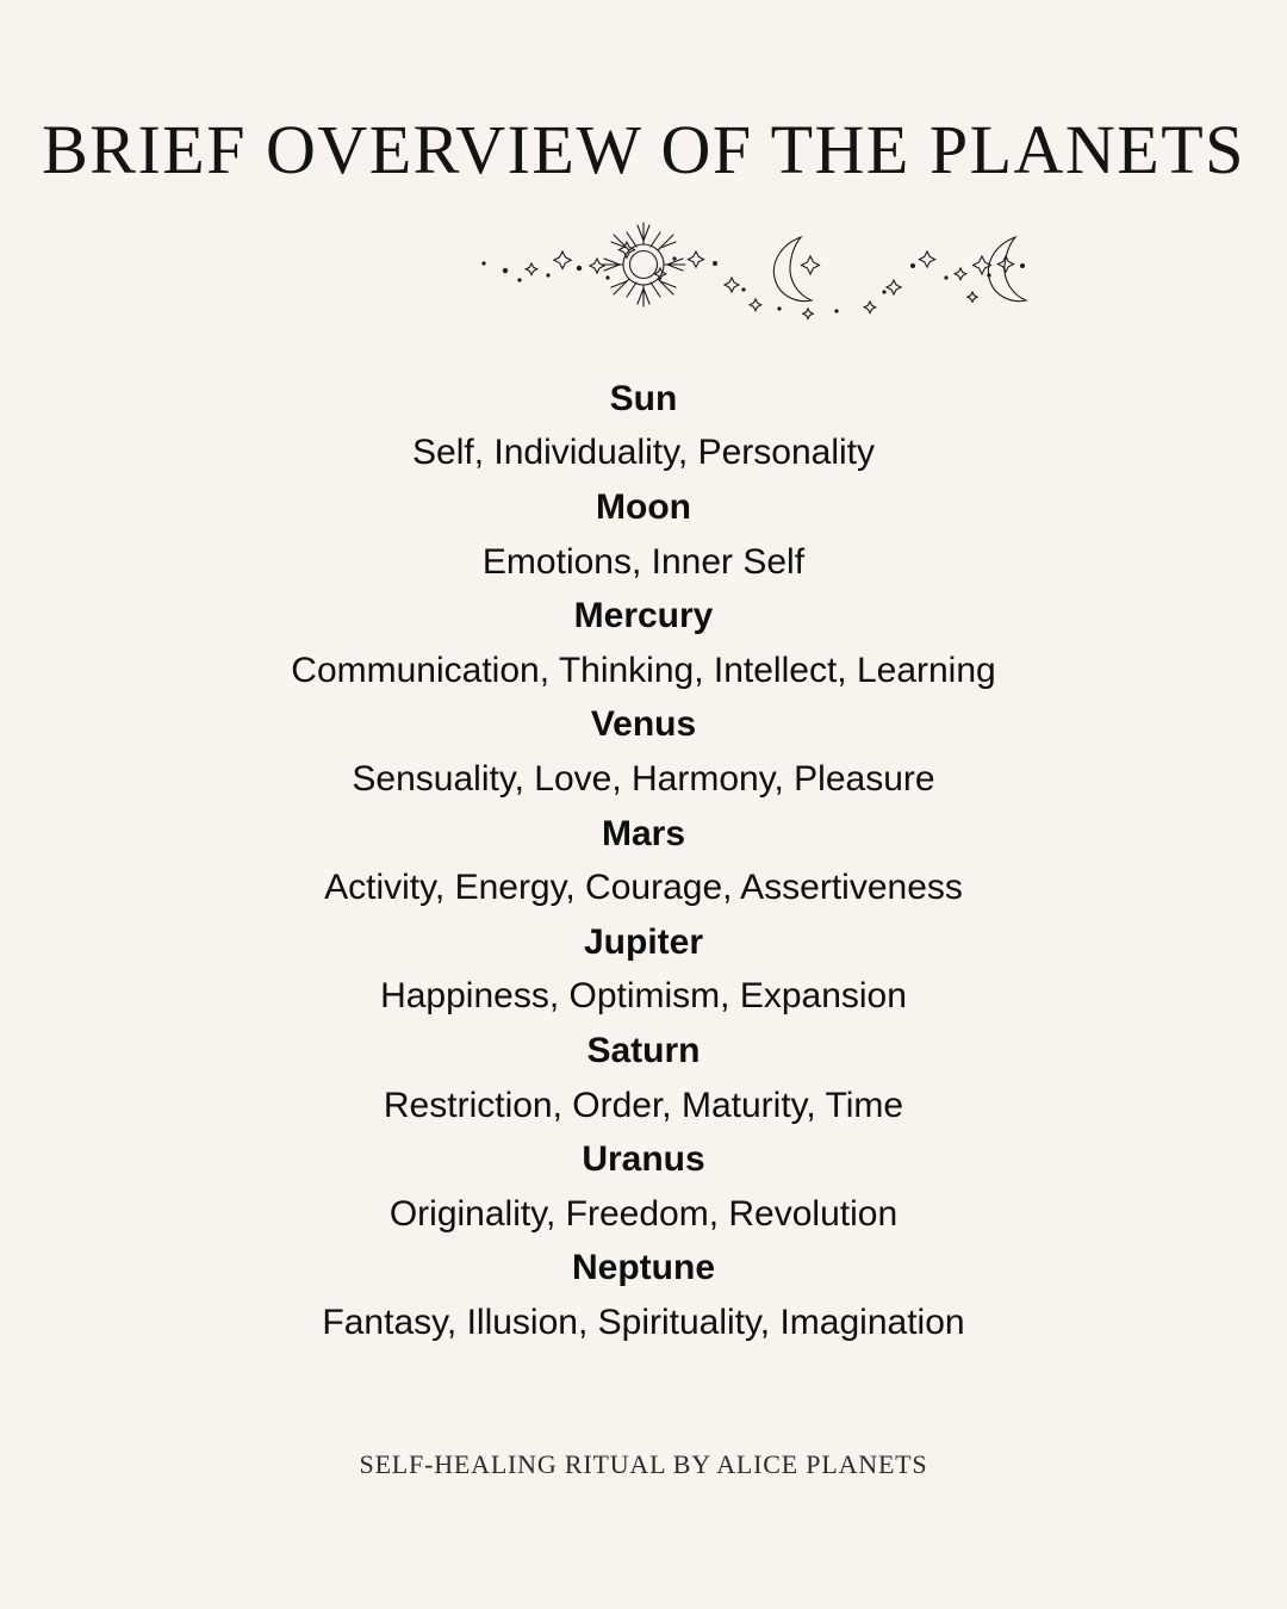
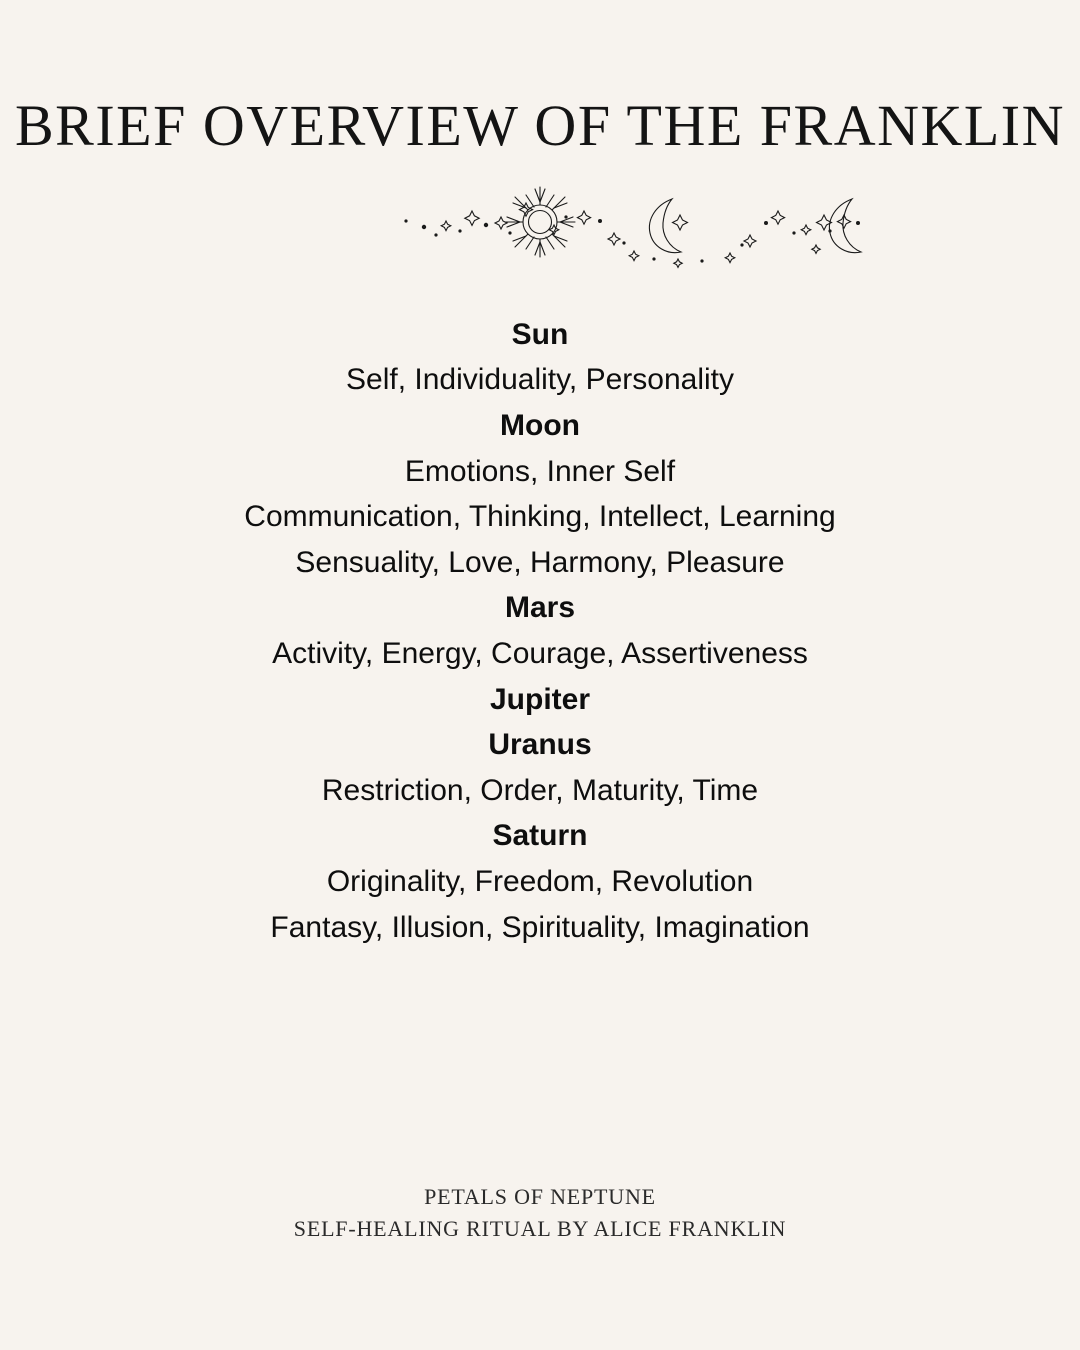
- BRIEF OVERVIEW OF THE PLANETS
+ BRIEF OVERVIEW OF THE FRANKLIN
  Sun
  Self, Individuality, Personality
  Moon
  Emotions, Inner Self
- Mercury
  Communication, Thinking, Intellect, Learning
- Venus
  Sensuality, Love, Harmony, Pleasure
  Mars
  Activity, Energy, Courage, Assertiveness
  Jupiter
- Happiness, Optimism, Expansion
- Saturn
+ Uranus
  Restriction, Order, Maturity, Time
- Uranus
+ Saturn
  Originality, Freedom, Revolution
- Neptune
  Fantasy, Illusion, Spirituality, Imagination
+ PETALS OF NEPTUNE
- SELF-HEALING RITUAL BY ALICE PLANETS
+ SELF-HEALING RITUAL BY ALICE FRANKLIN
